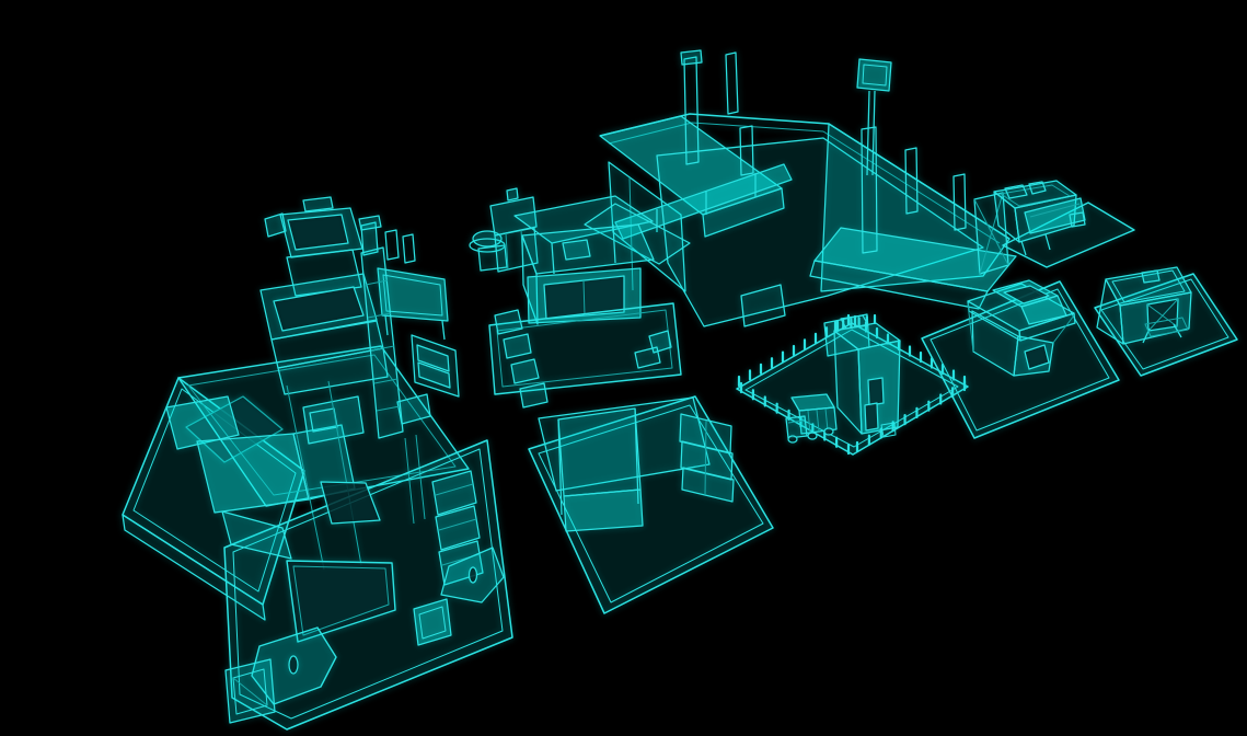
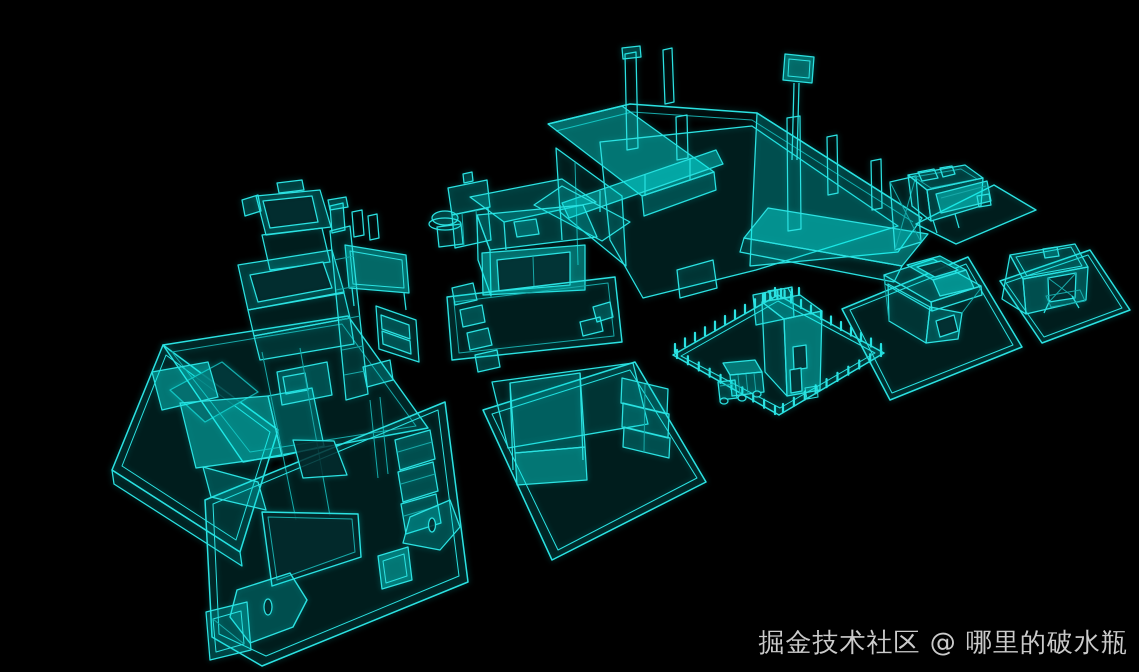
+ 掘金技术社区 @ 哪里的破水瓶
